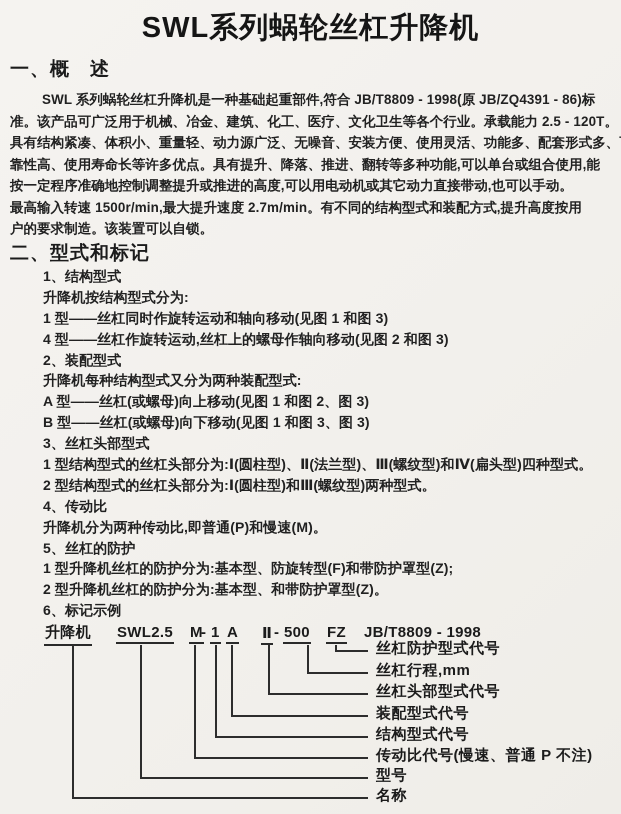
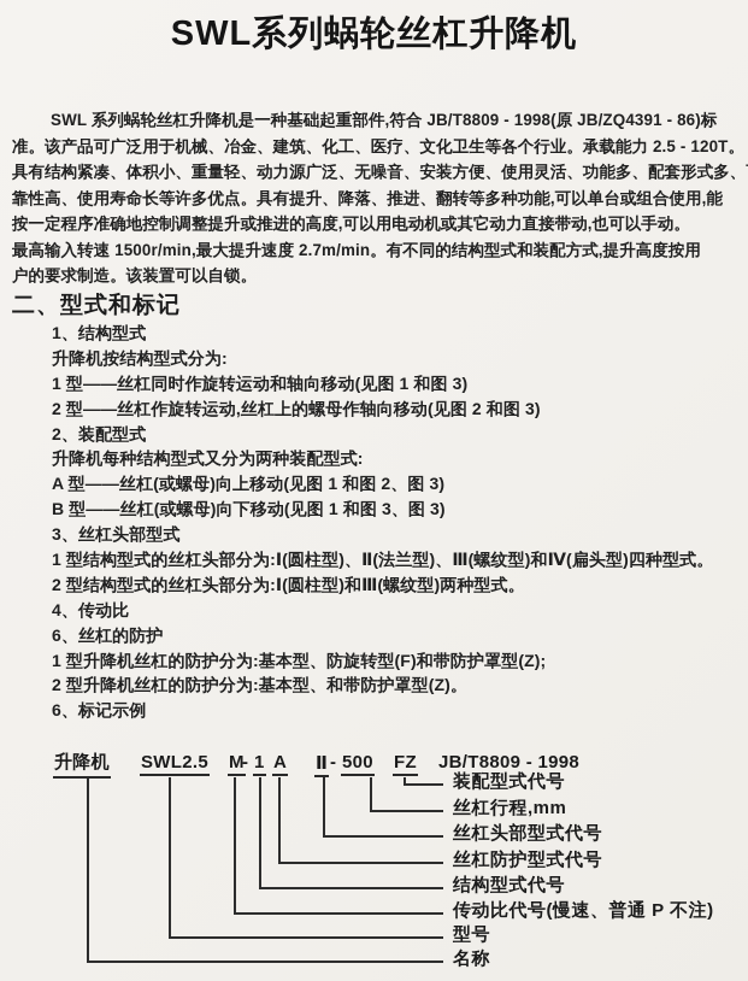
  SWL系列蜗轮丝杠升降机
- 一、概 述
  SWL 系列蜗轮丝杠升降机是一种基础起重部件,符合 JB/T8809 - 1998(原 JB/ZQ4391 - 86)标
  准。该产品可广泛用于机械、冶金、建筑、化工、医疗、文化卫生等各个行业。承载能力 2.5 - 120T。
  具有结构紧凑、体积小、重量轻、动力源广泛、无噪音、安装方便、使用灵活、功能多、配套形式多、
  靠性高、使用寿命长等许多优点。具有提升、降落、推进、翻转等多种功能,可以单台或组合使用,能
  按一定程序准确地控制调整提升或推进的高度,可以用电动机或其它动力直接带动,也可以手动。
  最高输入转速 1500r/min,最大提升速度 2.7m/min。有不同的结构型式和装配方式,提升高度按用
  户的要求制造。该装置可以自锁。
  二、型式和标记
  1、结构型式
  升降机按结构型式分为:
  1 型——丝杠同时作旋转运动和轴向移动(见图 1 和图 3)
- 4 型——丝杠作旋转运动,丝杠上的螺母作轴向移动(见图 2 和图 3)
+ 2 型——丝杠作旋转运动,丝杠上的螺母作轴向移动(见图 2 和图 3)
  2、装配型式
  升降机每种结构型式又分为两种装配型式:
  A 型——丝杠(或螺母)向上移动(见图 1 和图 2、图 3)
  B 型——丝杠(或螺母)向下移动(见图 1 和图 3、图 3)
  3、丝杠头部型式
  1 型结构型式的丝杠头部分为:Ⅰ(圆柱型)、Ⅱ(法兰型)、Ⅲ(螺纹型)和Ⅳ(扁头型)四种型式。
  2 型结构型式的丝杠头部分为:Ⅰ(圆柱型)和Ⅲ(螺纹型)两种型式。
  4、传动比
- 升降机分为两种传动比,即普通(P)和慢速(M)。
- 5、丝杠的防护
+ 6、丝杠的防护
  1 型升降机丝杠的防护分为:基本型、防旋转型(F)和带防护罩型(Z);
  2 型升降机丝杠的防护分为:基本型、和带防护罩型(Z)。
  6、标记示例
  升降机
  SWL2.5
  M
  -
  1
  A
  Ⅱ
  -
  500
  FZ
  JB/T8809 - 1998
- 丝杠防护型式代号
+ 装配型式代号
  丝杠行程,mm
  丝杠头部型式代号
- 装配型式代号
+ 丝杠防护型式代号
  结构型式代号
  传动比代号(慢速、普通 P 不注)
  型号
  名称
